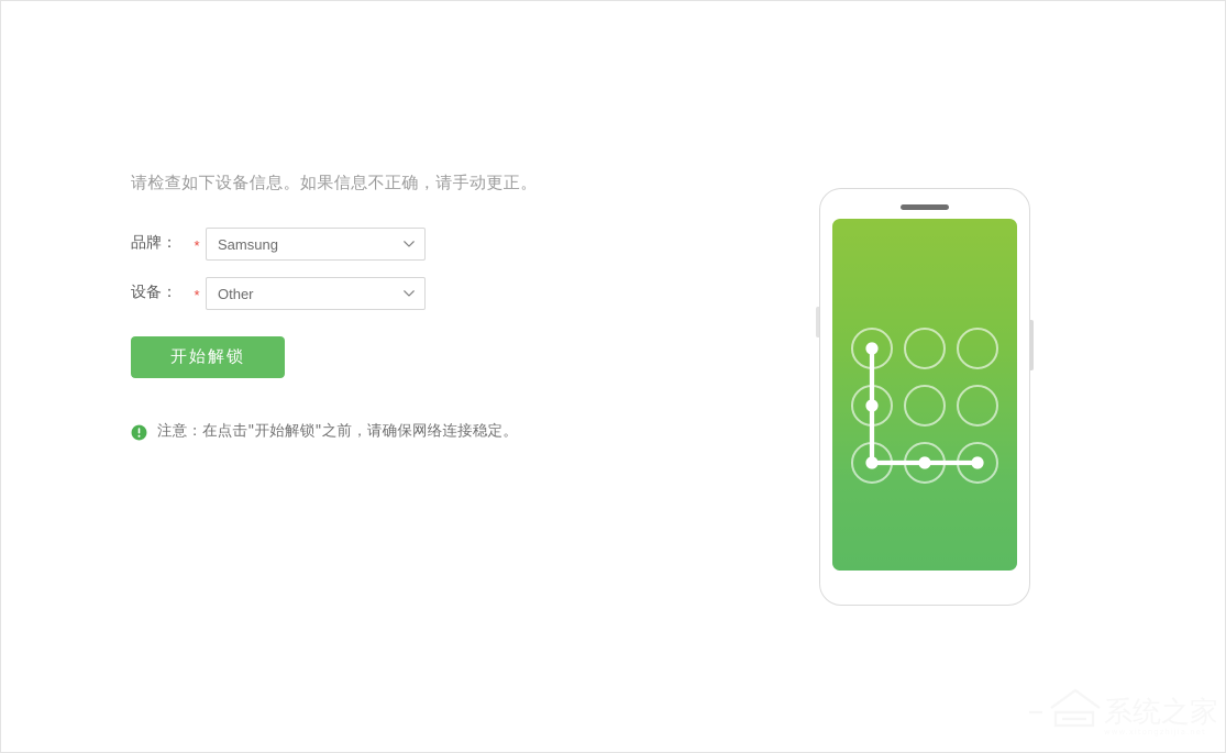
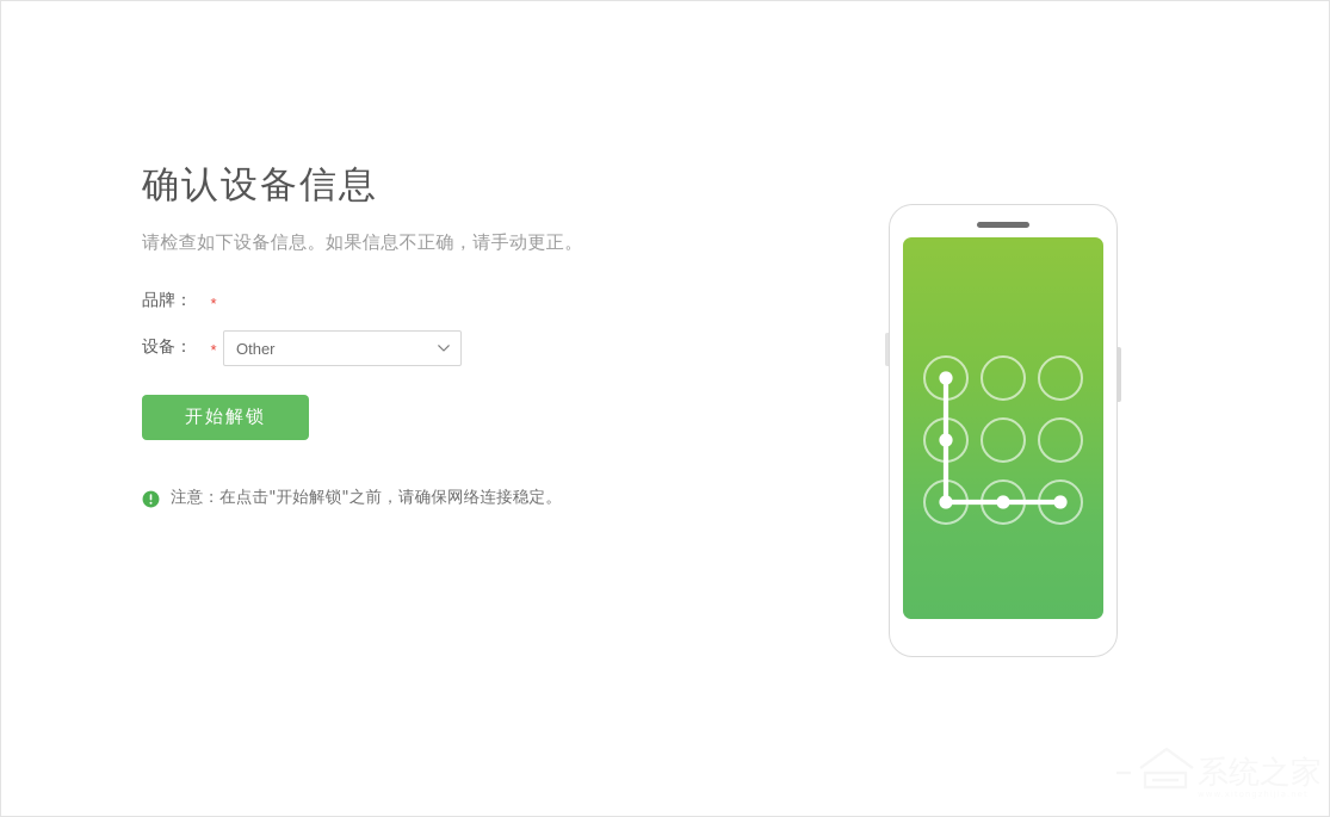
+ 确认设备信息
  请检查如下设备信息。如果信息不正确，请手动更正。
  品牌：
  *
- Samsung
  设备：
  *
  Other
  开始解锁
  注意：在点击"开始解锁"之前，请确保网络连接稳定。
